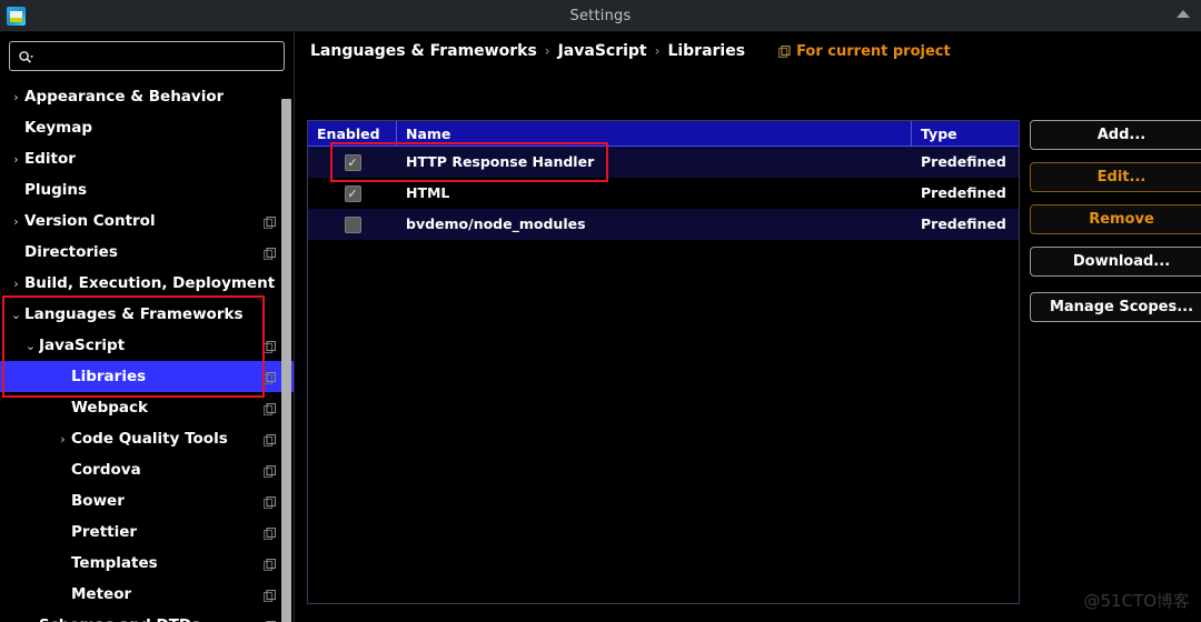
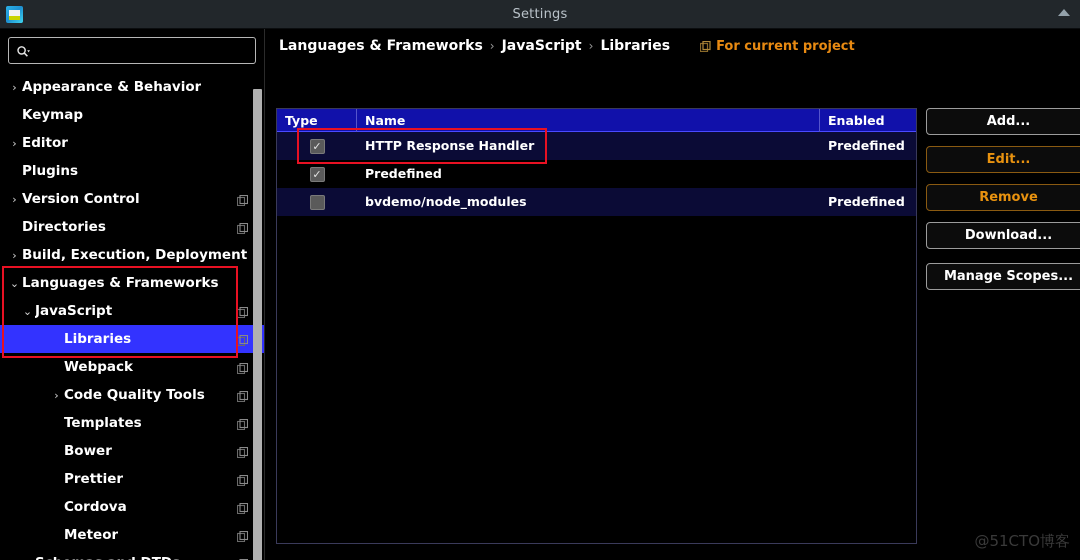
  Settings
  ›
  Appearance & Behavior
  Keymap
  ›
  Editor
  Plugins
  ›
  Version Control
  Directories
  ›
  Build, Execution, Deployment
  ⌄
  Languages & Frameworks
  ⌄
  JavaScript
  Libraries
  Webpack
  ›
  Code Quality Tools
- Cordova
+ Templates
  Bower
  Prettier
- Templates
+ Cordova
  Meteor
  Languages & Frameworks
  ›
  JavaScript
  ›
  Libraries
  For current project
- Enabled
+ Type
  Name
- Type
+ Enabled
  ✓
  HTTP Response Handler
  Predefined
  ✓
- HTML
  Predefined
  bvdemo/node_modules
  Predefined
  Add...
  Edit...
  Remove
  Download...
  Manage Scopes...
  @51CTO博客
